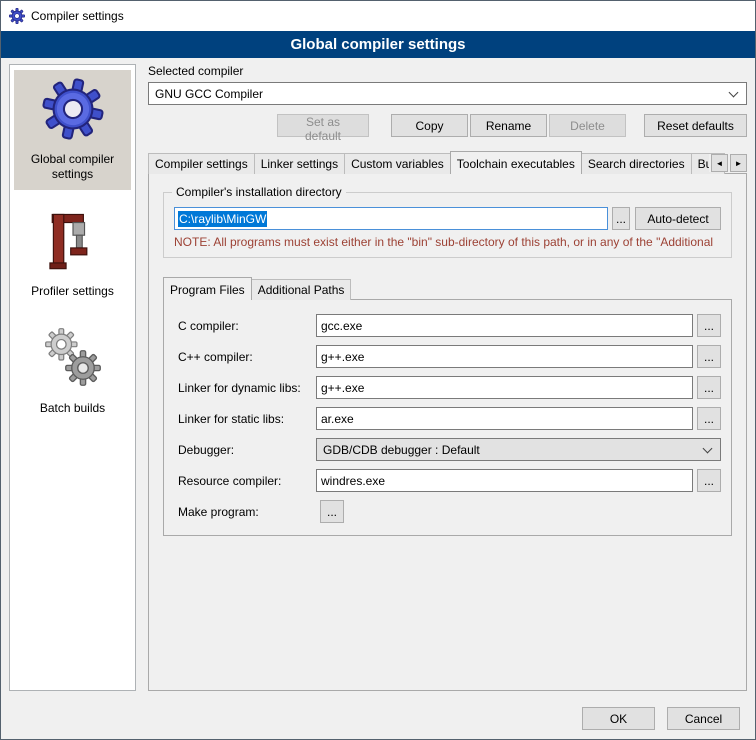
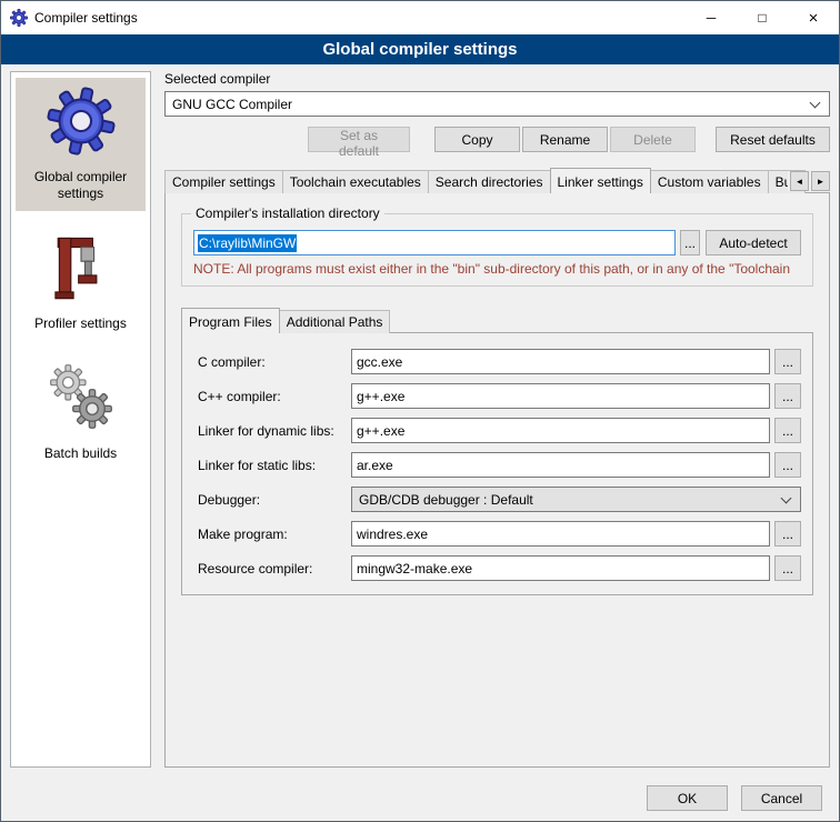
  Compiler settings
+ ─
+ □
+ ×
  Global compiler settings
  Global compiler settings
  Profiler settings
  Batch builds
  Selected compiler
  GNU GCC Compiler
  Set as default
  Copy
  Rename
  Delete
  Reset defaults
  Compiler settings
- Linker settings
+ Toolchain executables
- Custom variables
+ Search directories
- Toolchain executables
+ Linker settings
- Search directories
+ Custom variables
  ◄
  ►
  Compiler's installation directory
  C:\raylib\MinGW
  ...
  Auto-detect
- NOTE: All programs must exist either in the "bin" sub-directory of this path, or in any of the "Additional
+ NOTE: All programs must exist either in the "bin" sub-directory of this path, or in any of the "Toolchain
  Program Files
  Additional Paths
  C compiler:
  gcc.exe
  ...
  C++ compiler:
  g++.exe
  ...
  Linker for dynamic libs:
  g++.exe
  ...
  Linker for static libs:
  ar.exe
  ...
  Debugger:
  GDB/CDB debugger : Default
- Resource compiler:
+ Make program:
  windres.exe
  ...
- Make program:
+ Resource compiler:
+ mingw32-make.exe
  ...
  OK
  Cancel
